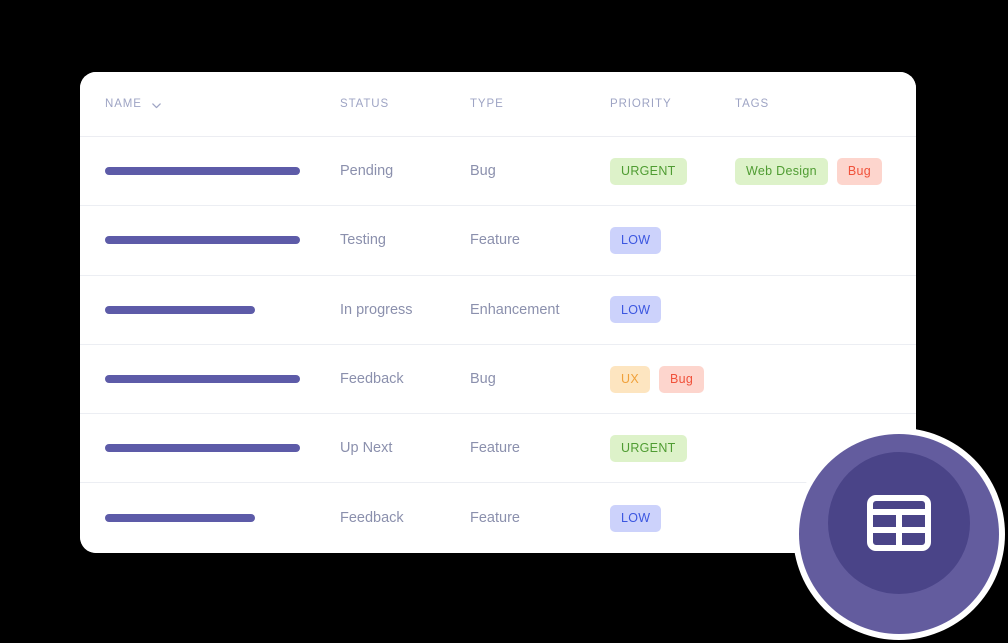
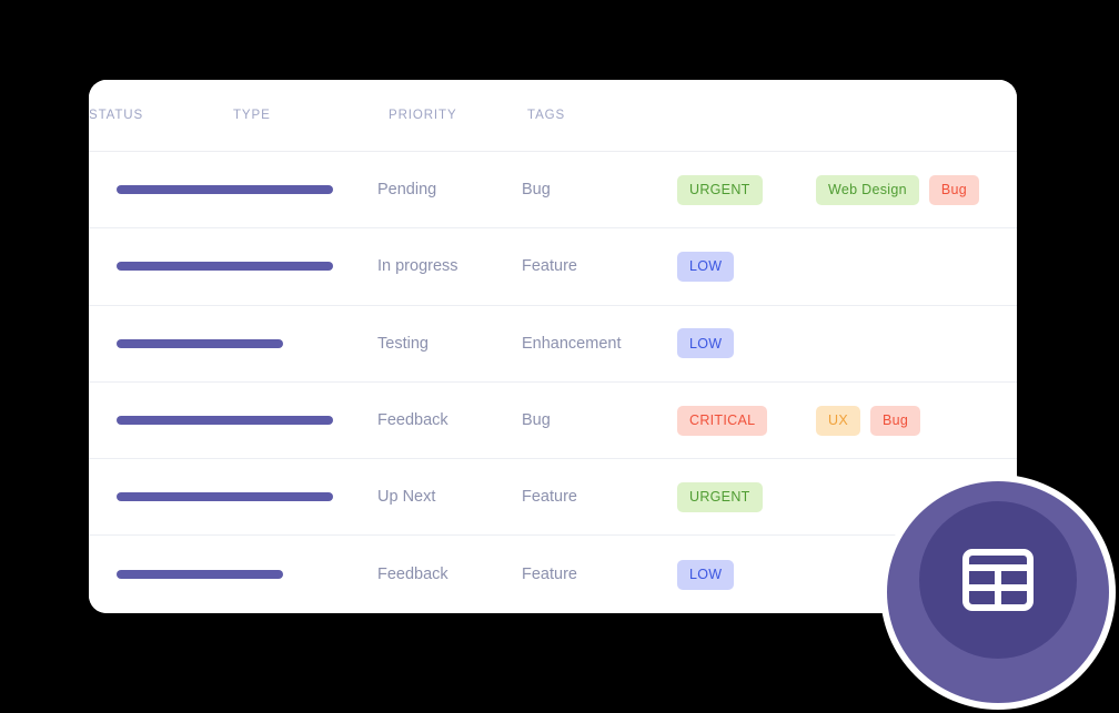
- NAME
  STATUS
  TYPE
  PRIORITY
  TAGS
  Pending
  Bug
  URGENT
  Web Design
  Bug
- Testing
+ In progress
  Feature
  LOW
- In progress
+ Testing
  Enhancement
  LOW
  Feedback
  Bug
+ CRITICAL
  UX
  Bug
  Up Next
  Feature
  URGENT
  Feedback
  Feature
  LOW
